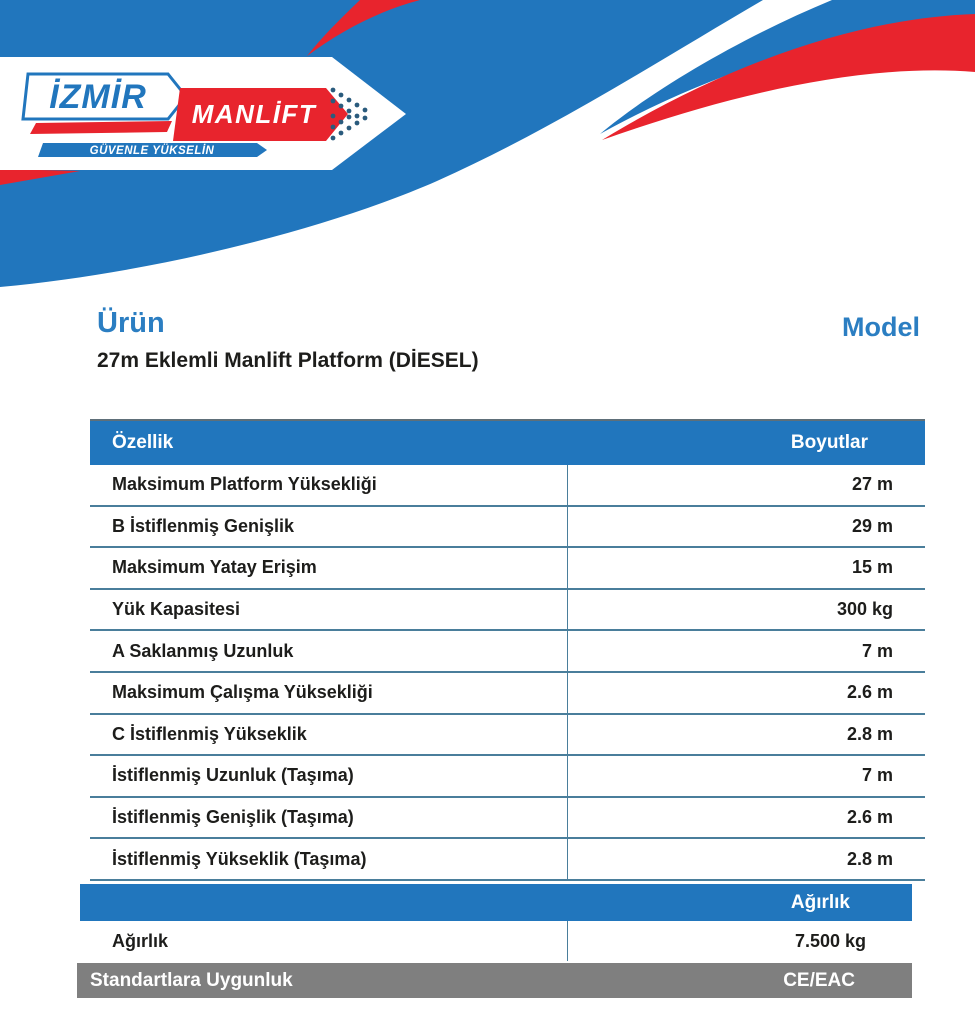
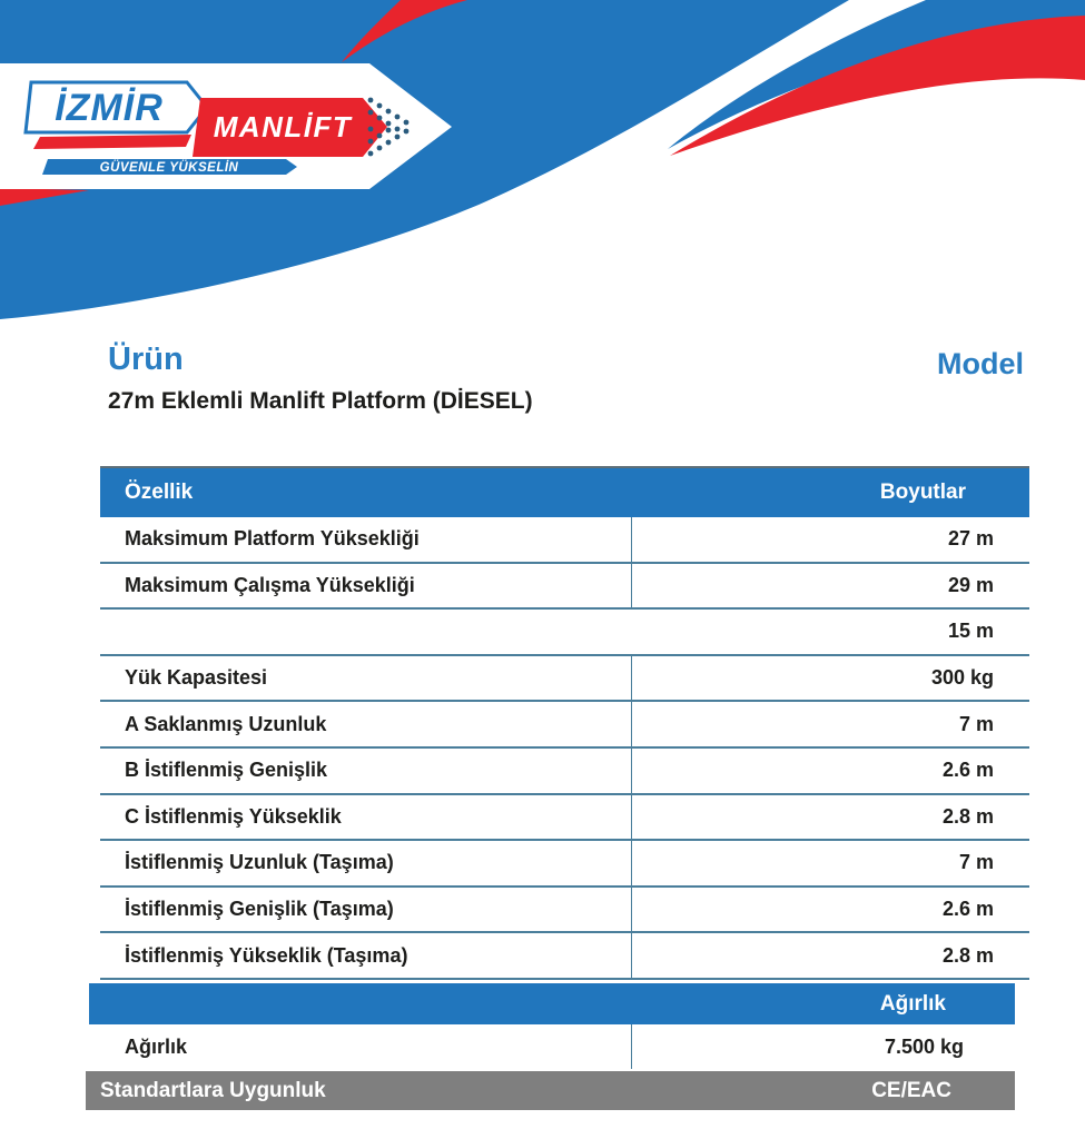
  İZMİR
  MANLİFT
  GÜVENLE YÜKSELİN
  Ürün
  Model
  27m Eklemli Manlift Platform (DİESEL)
  Özellik
  Boyutlar
  Maksimum Platform Yüksekliği
  27 m
- B İstiflenmiş Genişlik
+ Maksimum Çalışma Yüksekliği
  29 m
- Maksimum Yatay Erişim
  15 m
  Yük Kapasitesi
  300 kg
  A Saklanmış Uzunluk
  7 m
- Maksimum Çalışma Yüksekliği
+ B İstiflenmiş Genişlik
  2.6 m
  C İstiflenmiş Yükseklik
  2.8 m
  İstiflenmiş Uzunluk (Taşıma)
  7 m
  İstiflenmiş Genişlik (Taşıma)
  2.6 m
  İstiflenmiş Yükseklik (Taşıma)
  2.8 m
  Ağırlık
  Ağırlık
  7.500 kg
  Standartlara Uygunluk
  CE/EAC
